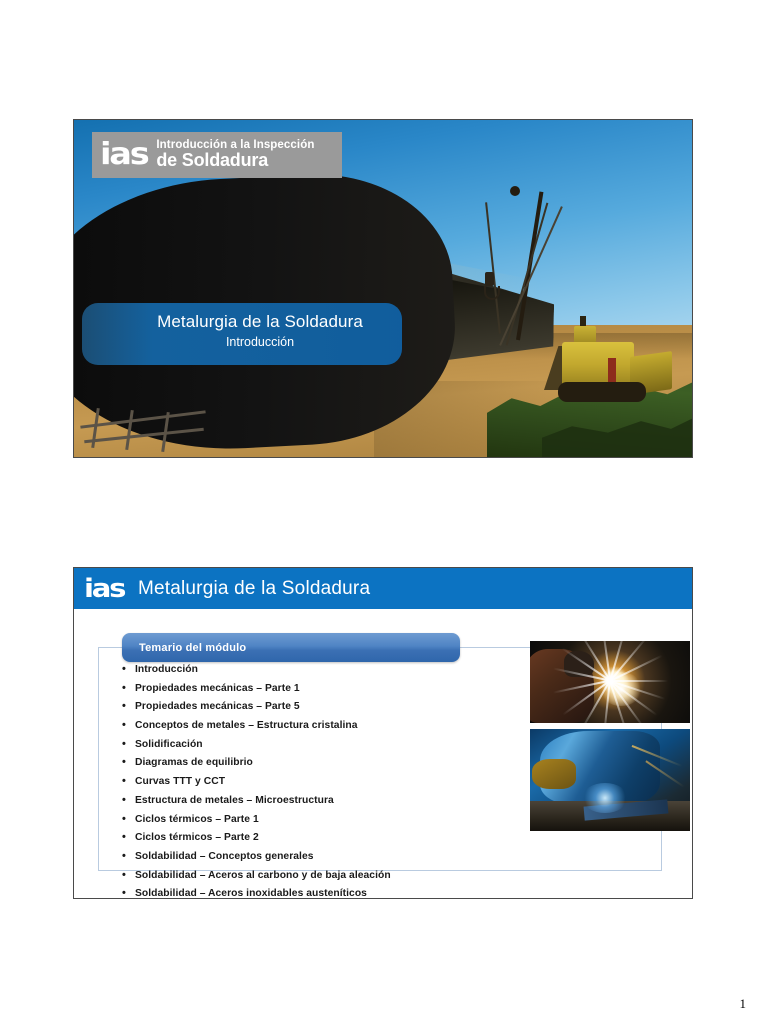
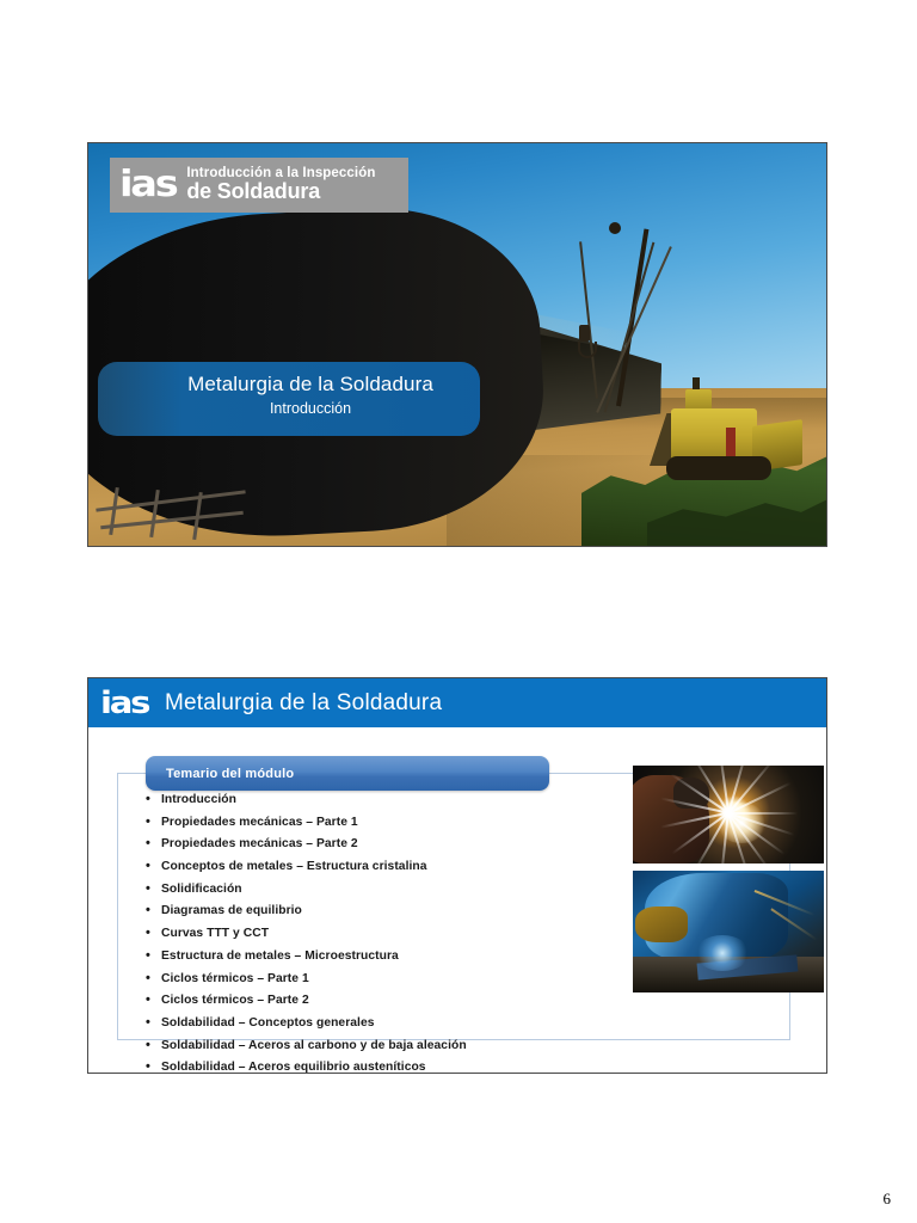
  ias
  Introducción a la Inspección
  de Soldadura
  Metalurgia de la Soldadura
  Introducción
  ias
  Metalurgia de la Soldadura
  Temario del módulo
  Introducción
  Propiedades mecánicas – Parte 1
- Propiedades mecánicas – Parte 5
+ Propiedades mecánicas – Parte 2
  Conceptos de metales – Estructura cristalina
  Solidificación
  Diagramas de equilibrio
  Curvas TTT y CCT
  Estructura de metales – Microestructura
  Ciclos térmicos – Parte 1
  Ciclos térmicos – Parte 2
  Soldabilidad – Conceptos generales
  Soldabilidad – Aceros al carbono y de baja aleación
- Soldabilidad – Aceros inoxidables austeníticos
+ Soldabilidad – Aceros equilibrio austeníticos
- 1
+ 6
